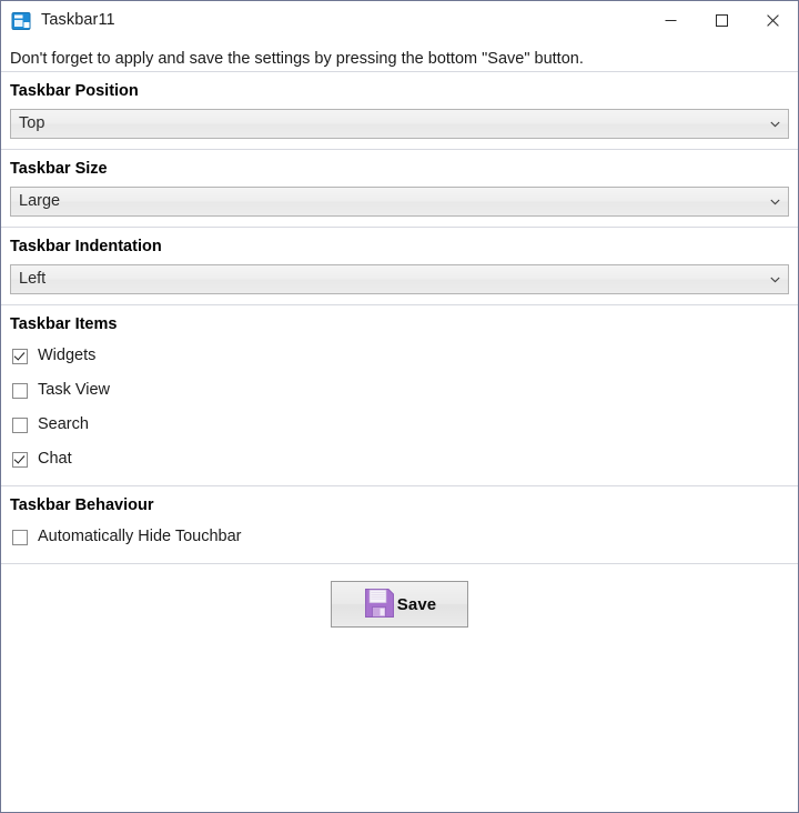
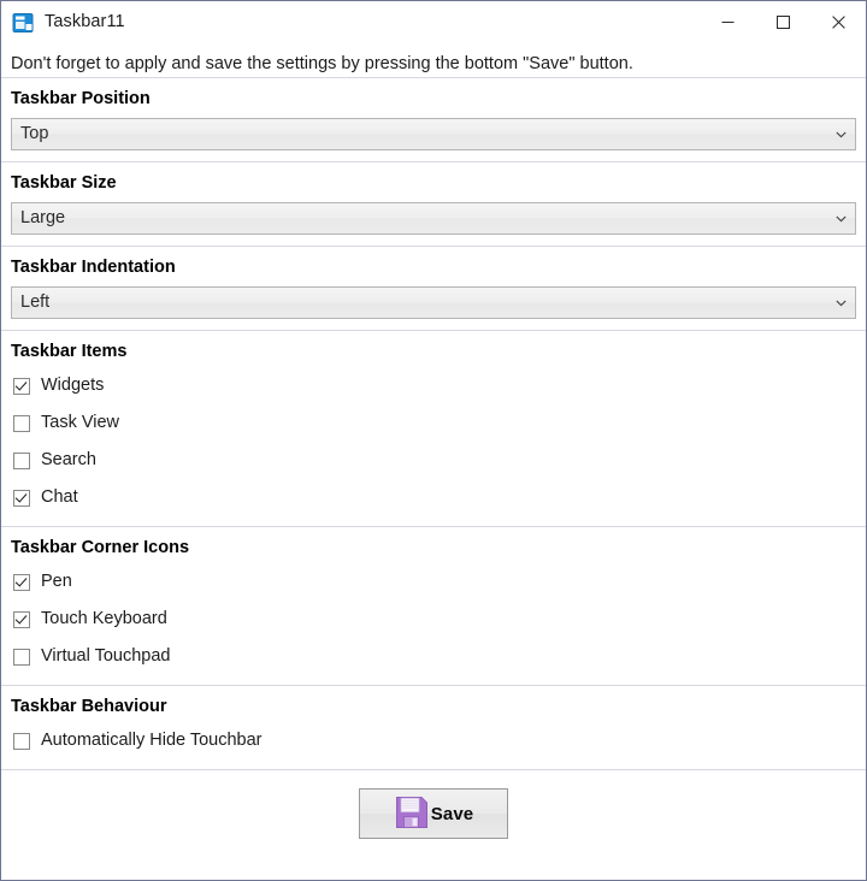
  Taskbar11
  Don't forget to apply and save the settings by pressing the bottom "Save" button.
  Taskbar Position
  Top
  Taskbar Size
  Large
  Taskbar Indentation
  Left
  Taskbar Items
  Widgets
  Task View
  Search
  Chat
+ Taskbar Corner Icons
+ Pen
+ Touch Keyboard
+ Virtual Touchpad
  Taskbar Behaviour
  Automatically Hide Touchbar
  Save
